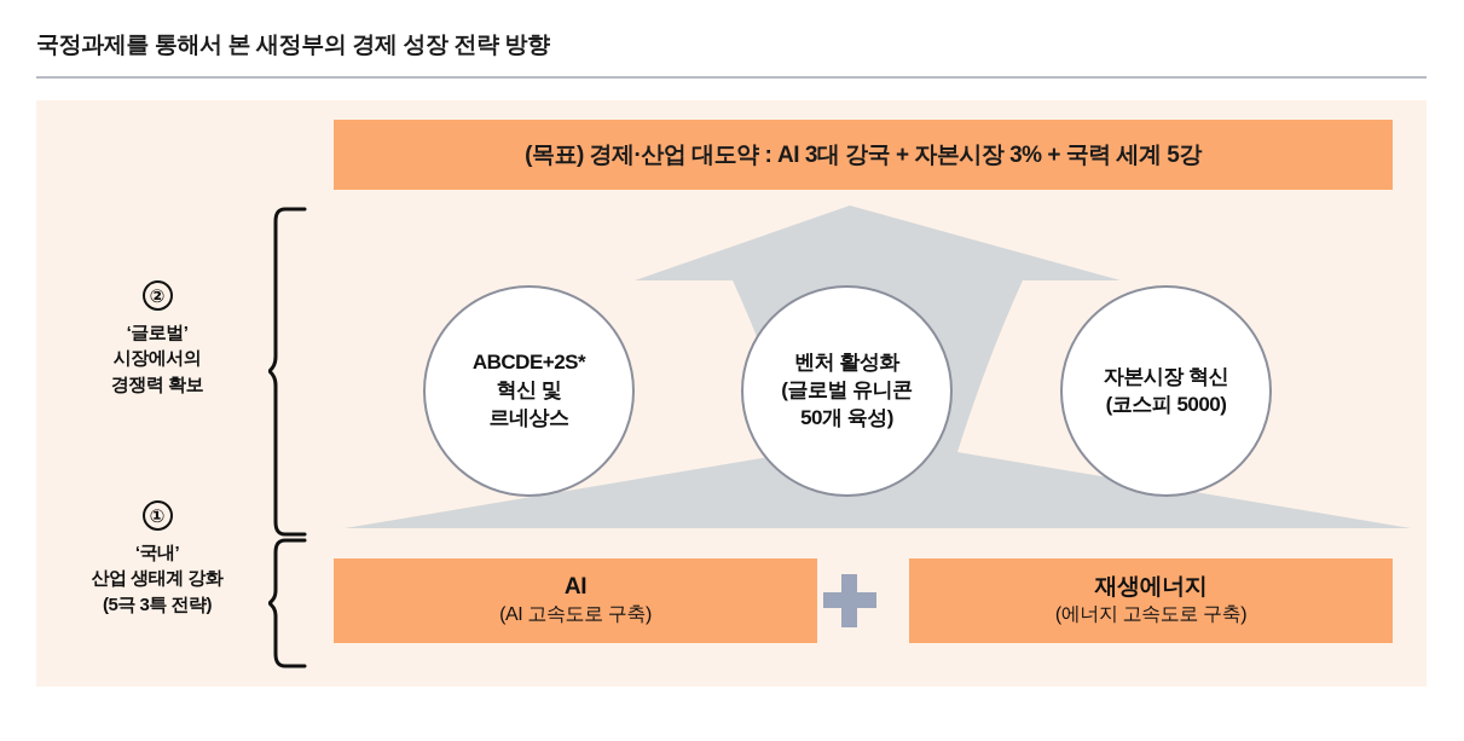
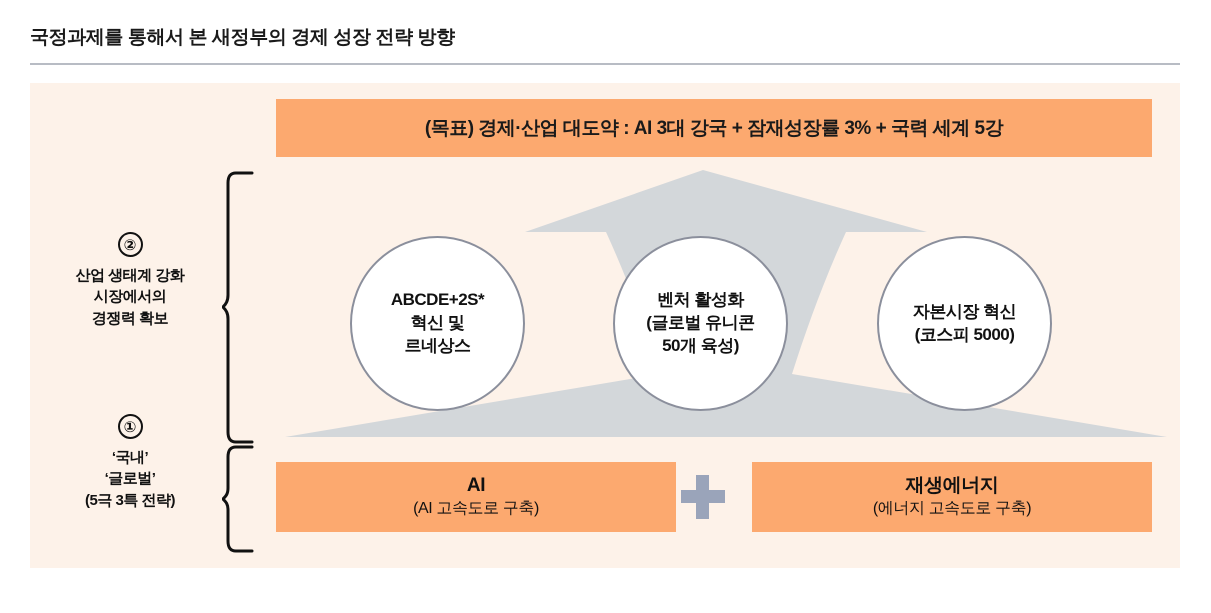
  국정과제를 통해서 본 새정부의 경제 성장 전략 방향
- (목표) 경제·산업 대도약 : AI 3대 강국 + 자본시장 3% + 국력 세계 5강
+ (목표) 경제·산업 대도약 : AI 3대 강국 + 잠재성장률 3% + 국력 세계 5강
  ②
- ‘글로벌’
+ 산업 생태계 강화
  시장에서의
  경쟁력 확보
  ①
  ‘국내’
- 산업 생태계 강화
+ ‘글로벌’
  (5극 3특 전략)
  ABCDE+2S*
  혁신 및
  르네상스
  벤처 활성화
  (글로벌 유니콘
  50개 육성)
  자본시장 혁신
  (코스피 5000)
  AI
  (AI 고속도로 구축)
  재생에너지
  (에너지 고속도로 구축)
